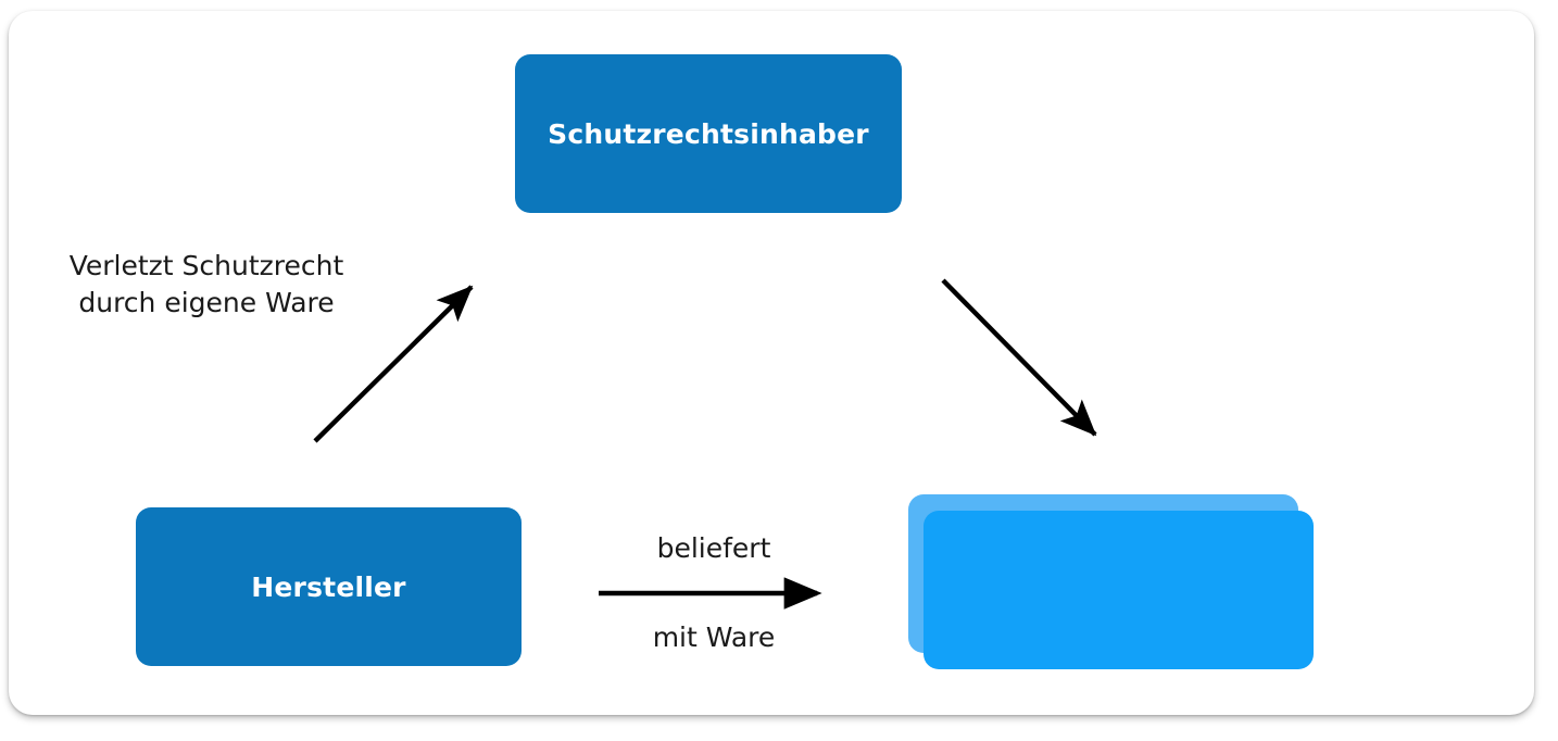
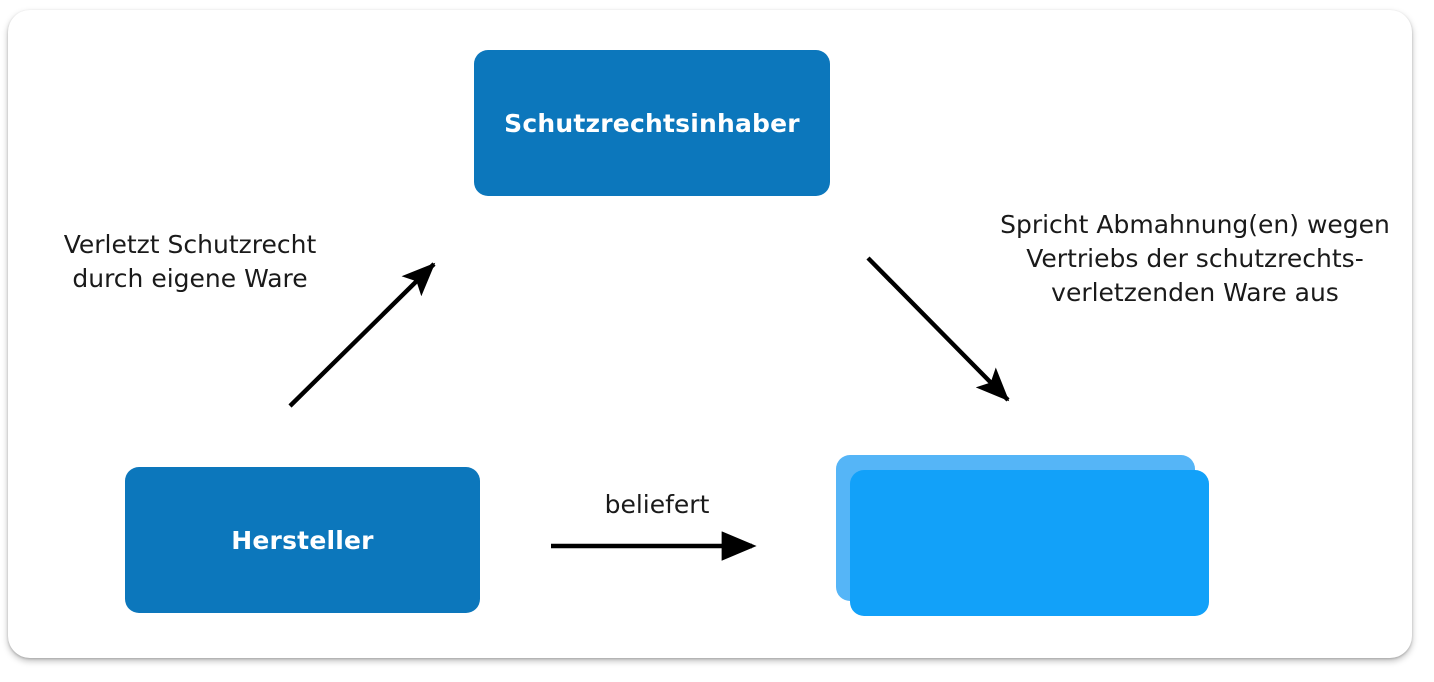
  Schutzrechtsinhaber
  Hersteller
  Verletzt Schutzrecht
  durch eigene Ware
+ Spricht Abmahnung(en) wegen
+ Vertriebs der schutzrechts-
+ verletzenden Ware aus
  beliefert
- mit Ware
